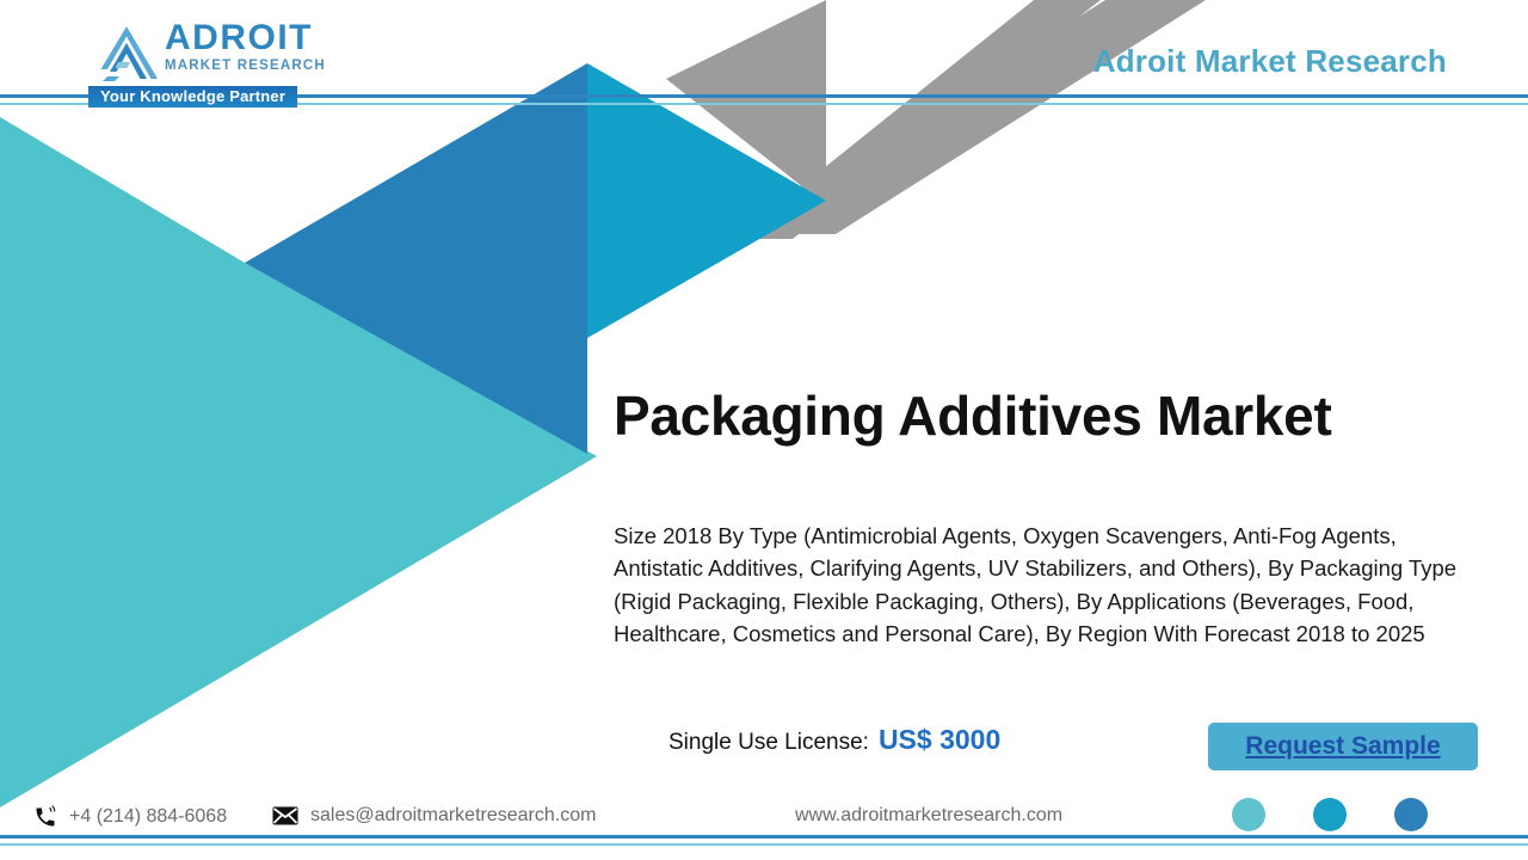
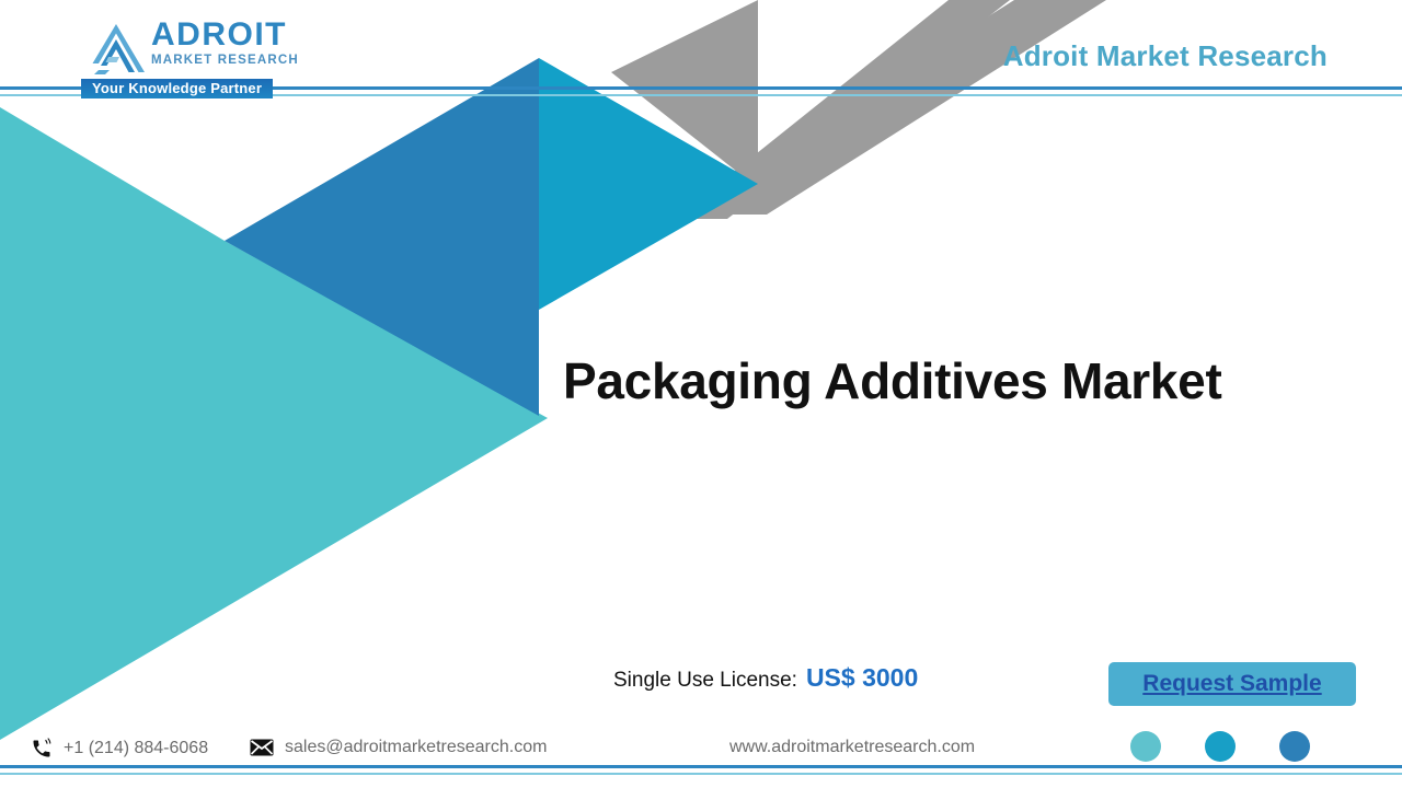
  ADROIT
  MARKET RESEARCH
  Your Knowledge Partner
  Adroit Market Research
  Packaging Additives Market
- Size 2018 By Type (Antimicrobial Agents, Oxygen Scavengers, Anti-Fog Agents, Antistatic Additives, Clarifying Agents, UV Stabilizers, and Others), By Packaging Type (Rigid Packaging, Flexible Packaging, Others), By Applications (Beverages, Food, Healthcare, Cosmetics and Personal Care), By Region With Forecast 2018 to 2025
  Single Use License:
  US$ 3000
  Request Sample
- +4 (214) 884-6068
+ +1 (214) 884-6068
  sales@adroitmarketresearch.com
  www.adroitmarketresearch.com
